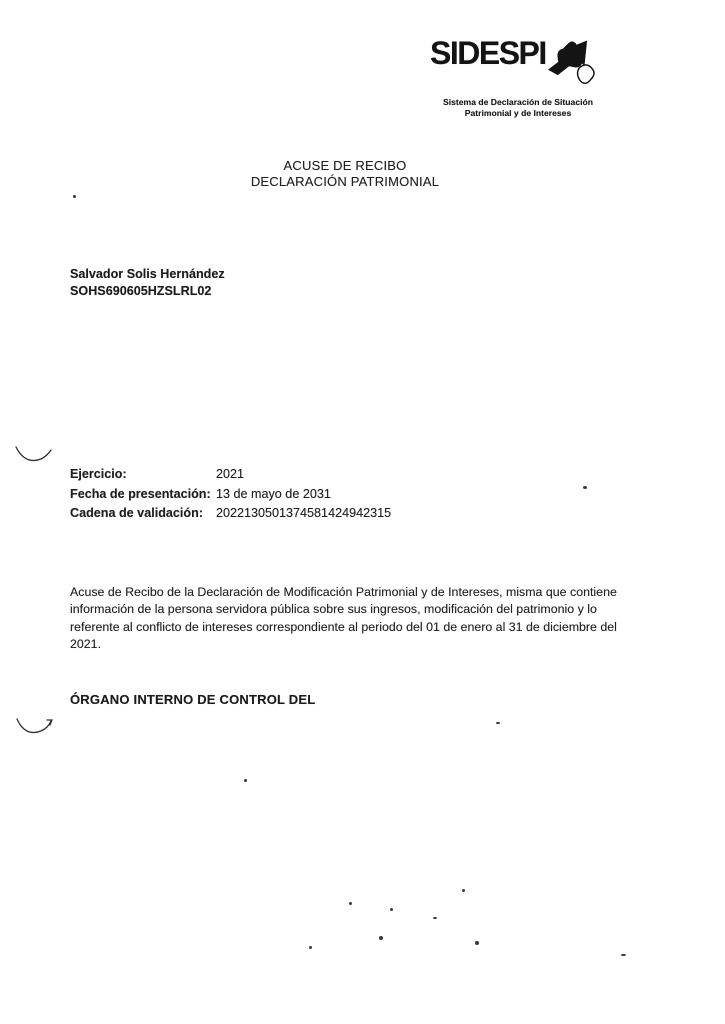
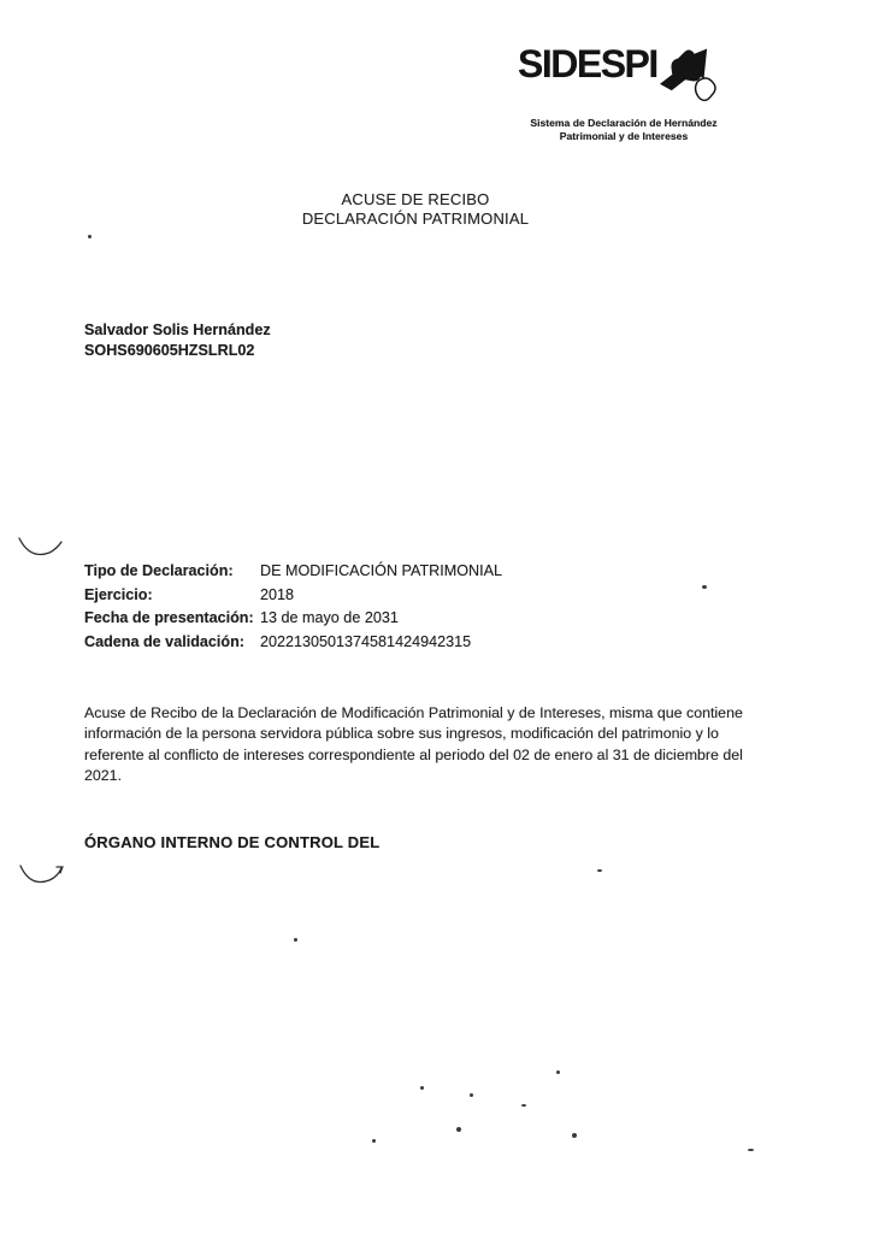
  SIDESPI
- Sistema de Declaración de Situación
+ Sistema de Declaración de Hernández
  Patrimonial y de Intereses
  ACUSE DE RECIBO
  DECLARACIÓN PATRIMONIAL
  Salvador Solis Hernández
  SOHS690605HZSLRL02
+ Tipo de Declaración:
+ DE MODIFICACIÓN PATRIMONIAL
  Ejercicio:
- 2021
+ 2018
  Fecha de presentación:
  13 de mayo de 2031
  Cadena de validación:
  2022130501374581424942315
- Acuse de Recibo de la Declaración de Modificación Patrimonial y de Intereses, misma que contiene información de la persona servidora pública sobre sus ingresos, modificación del patrimonio y lo referente al conflicto de intereses correspondiente al periodo del 01 de enero al 31 de diciembre del 2021.
+ Acuse de Recibo de la Declaración de Modificación Patrimonial y de Intereses, misma que contiene información de la persona servidora pública sobre sus ingresos, modificación del patrimonio y lo referente al conflicto de intereses correspondiente al periodo del 02 de enero al 31 de diciembre del 2021.
  ÓRGANO INTERNO DE CONTROL DEL
